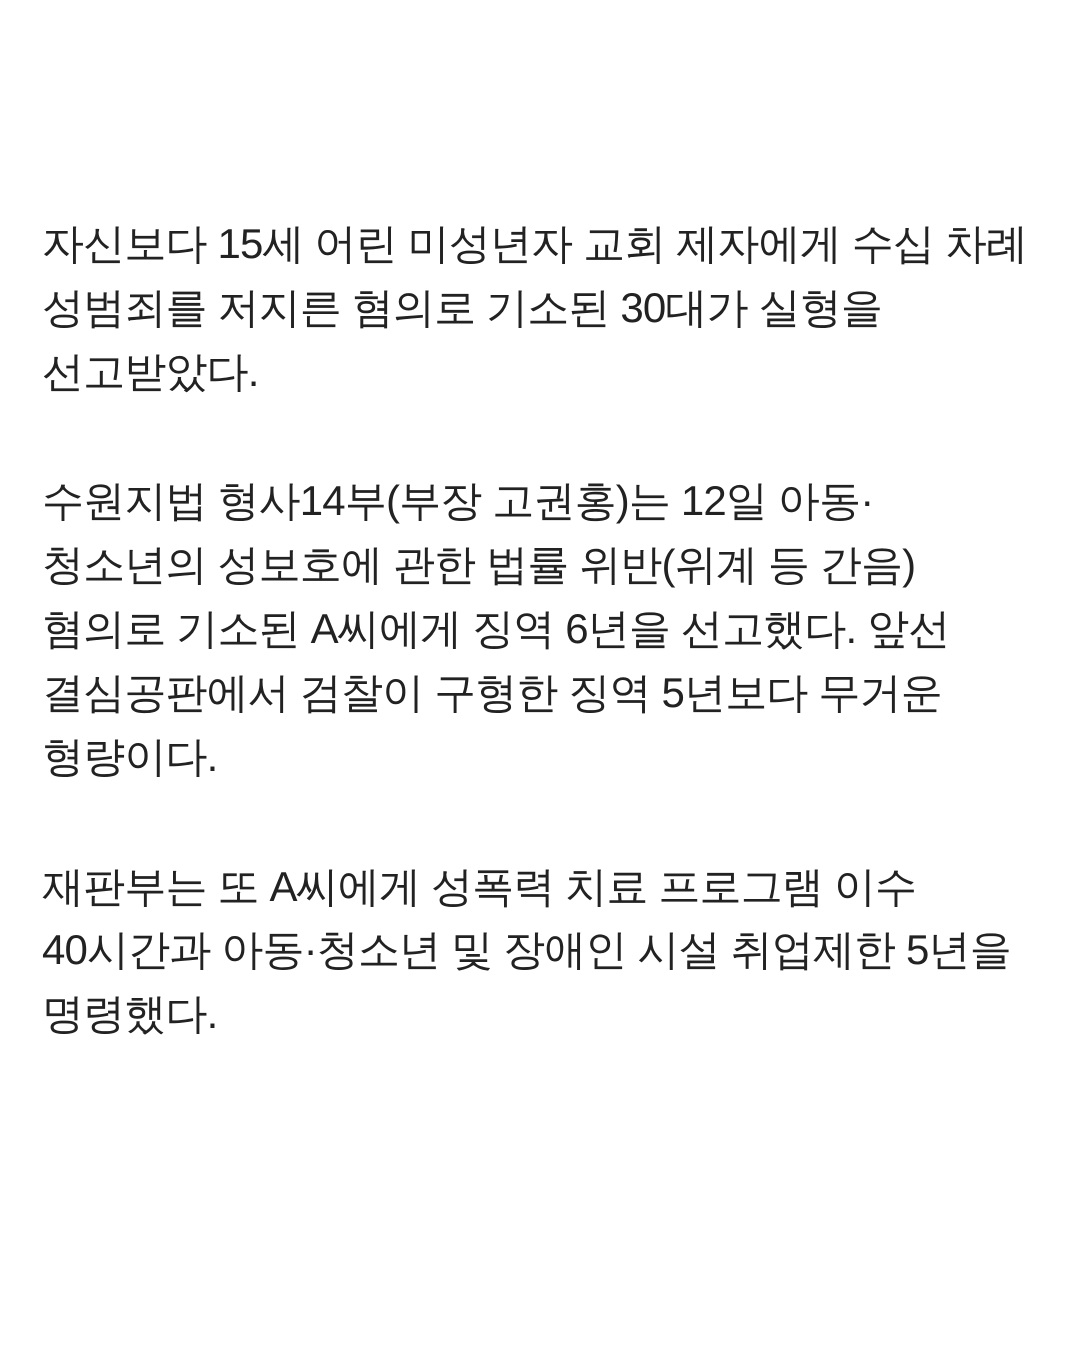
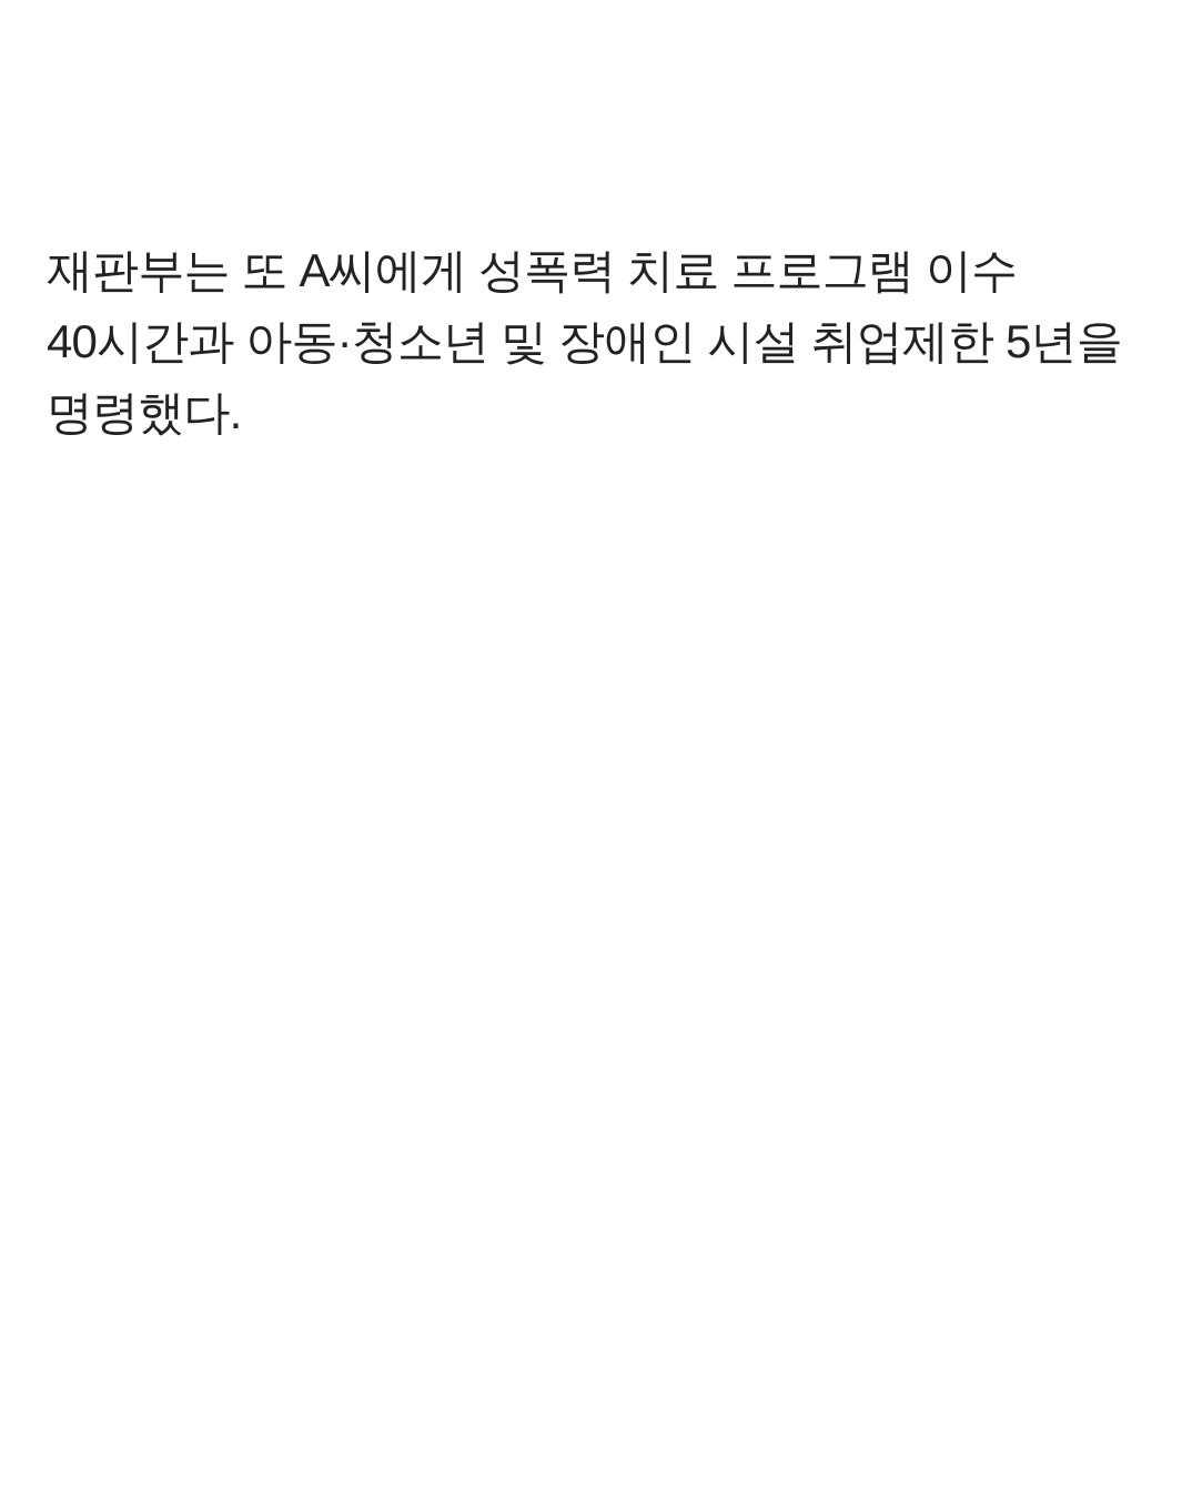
- 자신보다 15세 어린 미성년자 교회 제자에게 수십 차례 성범죄를 저지른 혐의로 기소된 30대가 실형을 선고받았다.
- 수원지법 형사14부(부장 고권홍)는 12일 아동·청소년의 성보호에 관한 법률 위반(위계 등 간음) 혐의로 기소된 A씨에게 징역 6년을 선고했다. 앞선 결심공판에서 검찰이 구형한 징역 5년보다 무거운 형량이다.
  재판부는 또 A씨에게 성폭력 치료 프로그램 이수 40시간과 아동·청소년 및 장애인 시설 취업제한 5년을 명령했다.
